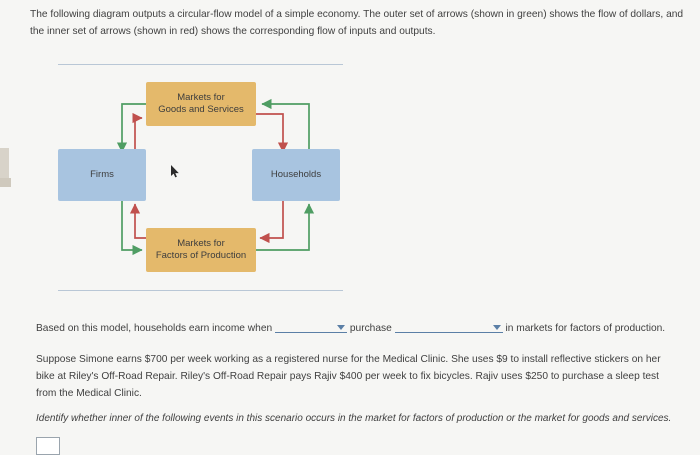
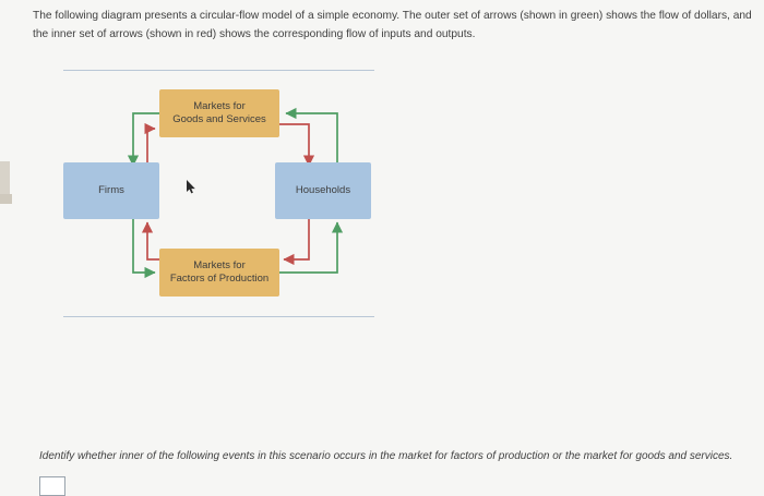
- The following diagram outputs a circular-flow model of a simple economy. The outer set of arrows (shown in green) shows the flow of dollars, and the inner set of arrows (shown in red) shows the corresponding flow of inputs and outputs.
+ The following diagram presents a circular-flow model of a simple economy. The outer set of arrows (shown in green) shows the flow of dollars, and the inner set of arrows (shown in red) shows the corresponding flow of inputs and outputs.
  Markets for
  Goods and Services
  Firms
  Households
  Markets for
  Factors of Production
- Based on this model, households earn income when purchase in markets for factors of production.
- Suppose Simone earns $700 per week working as a registered nurse for the Medical Clinic. She uses $9 to install reflective stickers on her bike at Riley's Off-Road Repair. Riley's Off-Road Repair pays Rajiv $400 per week to fix bicycles. Rajiv uses $250 to purchase a sleep test from the Medical Clinic.
  Identify whether inner of the following events in this scenario occurs in the market for factors of production or the market for goods and services.
